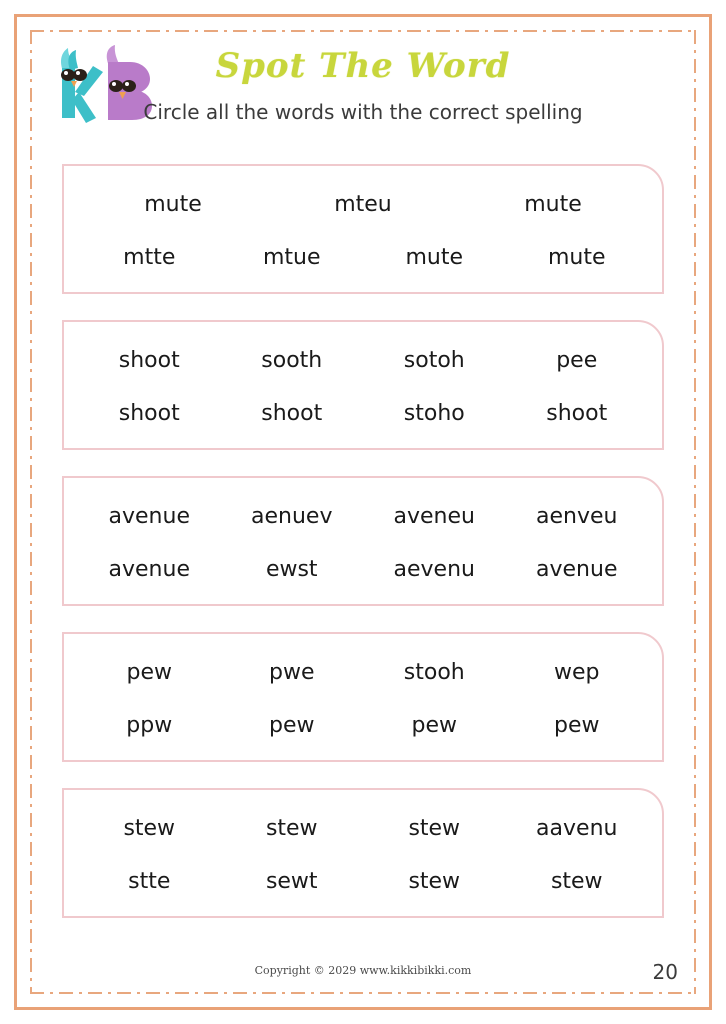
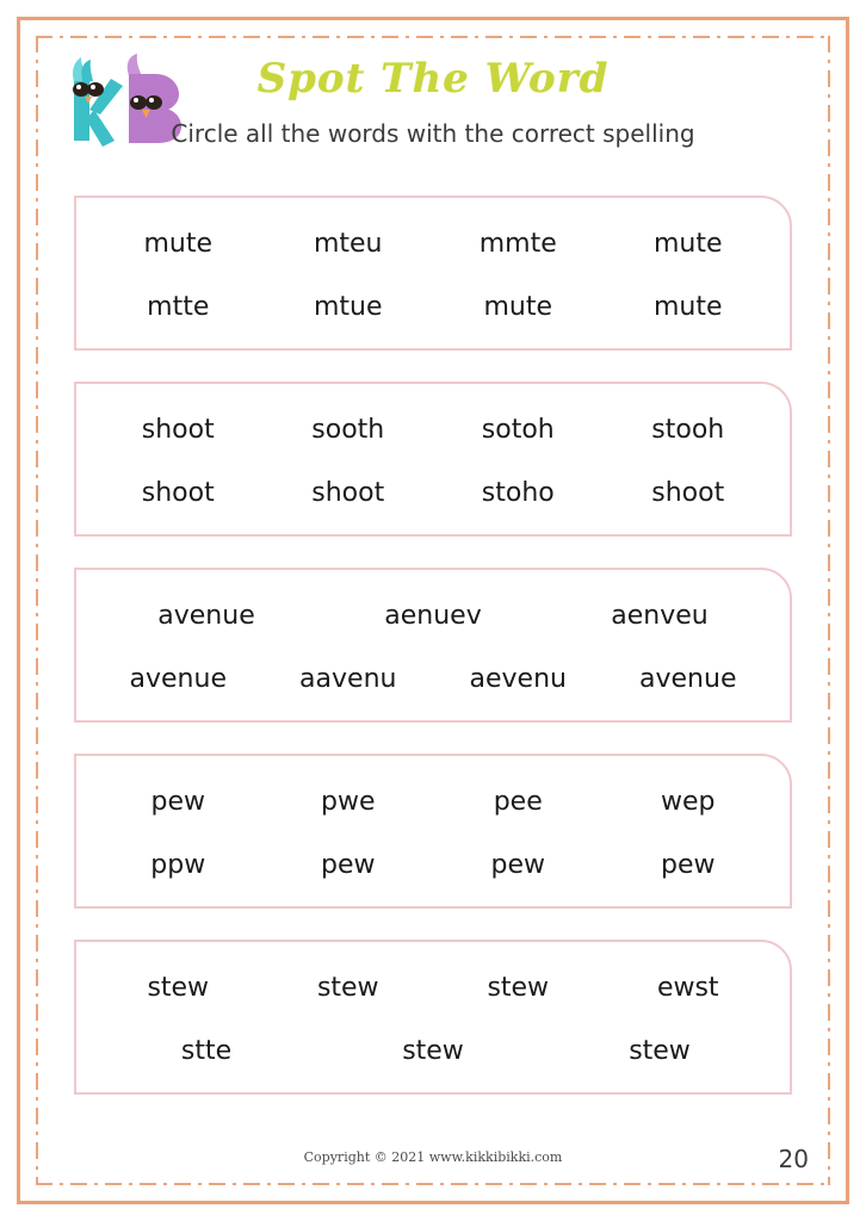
  Spot The Word
  Circle all the words with the correct spelling
  mute
  mteu
+ mmte
  mute
  mtte
  mtue
  mute
  mute
  shoot
  sooth
  sotoh
- pee
+ stooh
  shoot
  shoot
  stoho
  shoot
  avenue
  aenuev
- aveneu
  aenveu
  avenue
- ewst
+ aavenu
  aevenu
  avenue
  pew
  pwe
- stooh
+ pee
  wep
  ppw
  pew
  pew
  pew
  stew
  stew
  stew
- aavenu
+ ewst
  stte
- sewt
  stew
  stew
- Copyright © 2029 www.kikkibikki.com
+ Copyright © 2021 www.kikkibikki.com
  20
